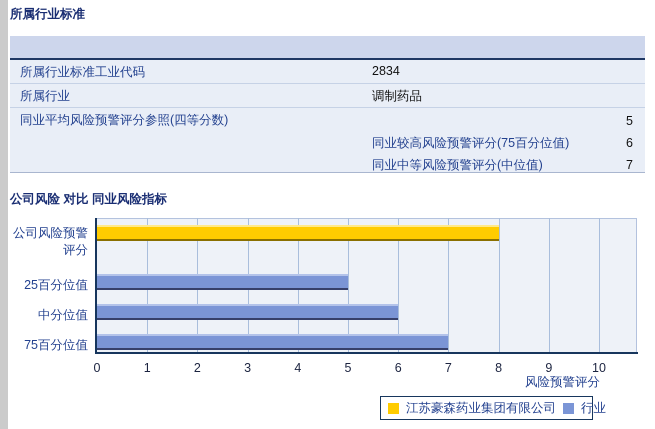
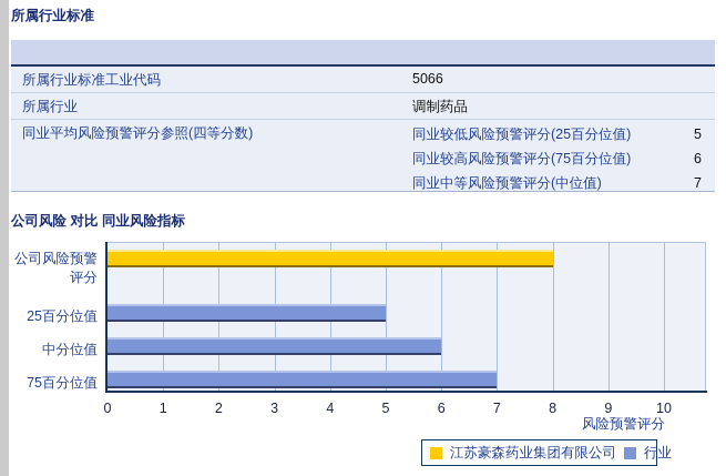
  所属行业标准
  所属行业标准工业代码
- 2834
+ 5066
  所属行业
  调制药品
  同业平均风险预警评分参照(四等分数)
+ 同业较低风险预警评分(25百分位值)
  5
  同业较高风险预警评分(75百分位值)
  6
  同业中等风险预警评分(中位值)
  7
  公司风险 对比 同业风险指标
  公司风险预警评分
  25百分位值
  中分位值
  75百分位值
  0
  1
  2
  3
  4
  5
  6
  7
  8
  9
  10
  风险预警评分
  江苏豪森药业集团有限公司
  行业
